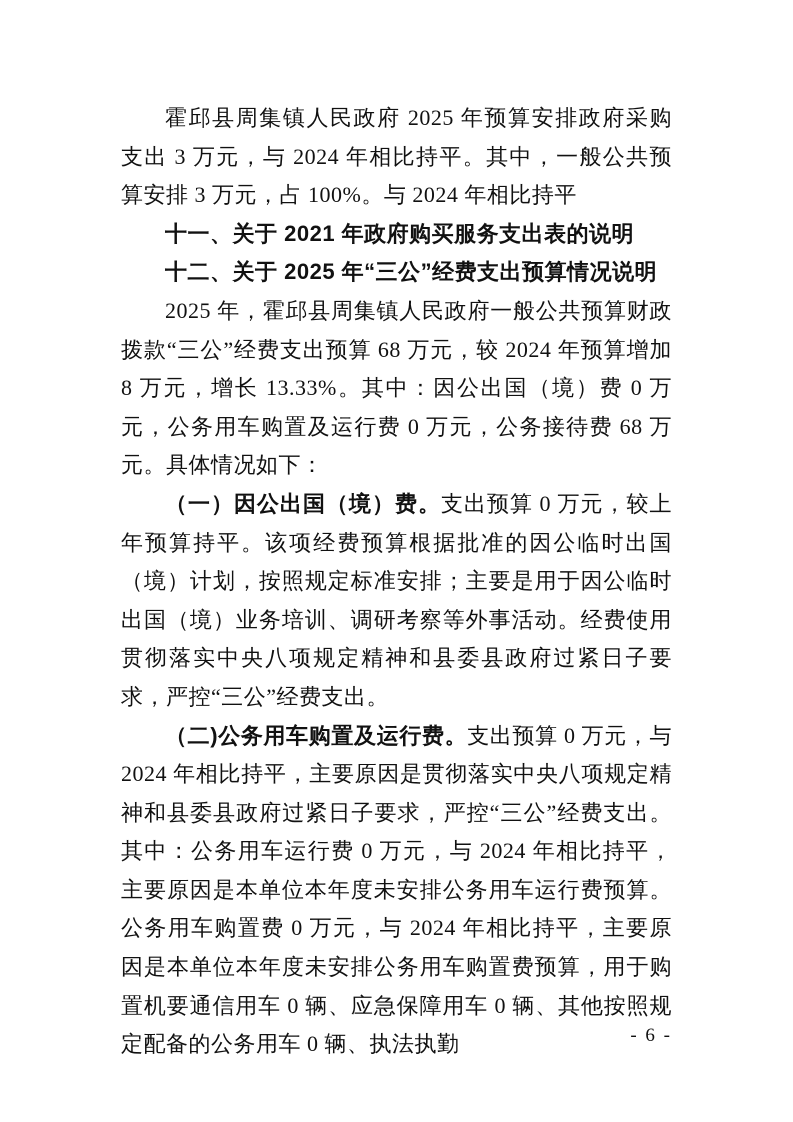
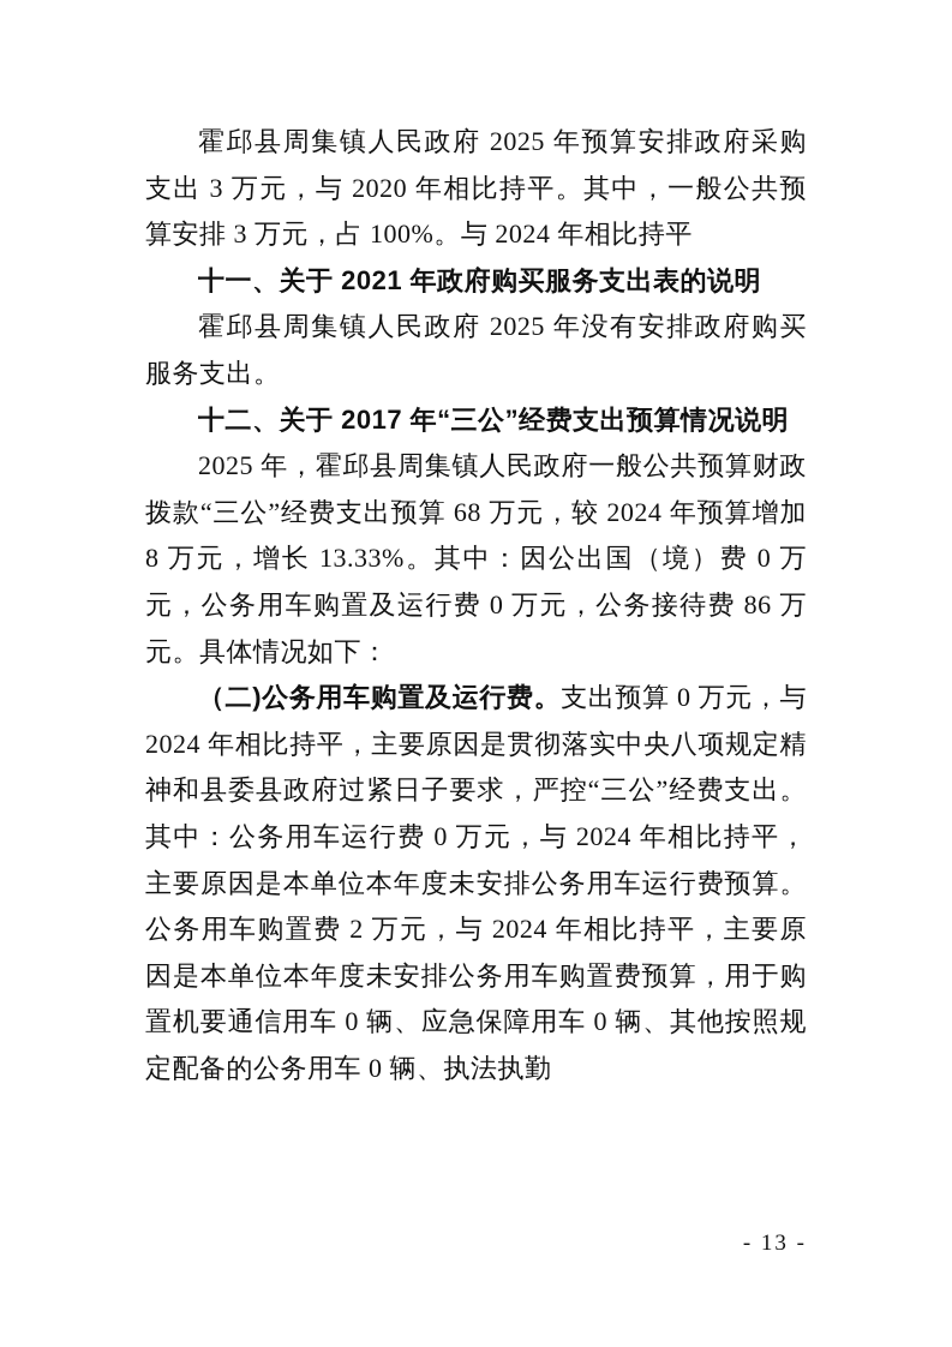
- 霍邱县周集镇人民政府 2025 年预算安排政府采购支出 3 万元，与 2024 年相比持平。其中，一般公共预算安排 3 万元，占 100%。与 2024 年相比持平
+ 霍邱县周集镇人民政府 2025 年预算安排政府采购支出 3 万元，与 2020 年相比持平。其中，一般公共预算安排 3 万元，占 100%。与 2024 年相比持平
  十一、关于 2021 年政府购买服务支出表的说明
+ 霍邱县周集镇人民政府 2025 年没有安排政府购买服务支出。
- 十二、关于 2025 年“三公”经费支出预算情况说明
+ 十二、关于 2017 年“三公”经费支出预算情况说明
- 2025 年，霍邱县周集镇人民政府一般公共预算财政拨款“三公”经费支出预算 68 万元，较 2024 年预算增加 8 万元，增长 13.33%。其中：因公出国（境）费 0 万元，公务用车购置及运行费 0 万元，公务接待费 68 万元。具体情况如下：
+ 2025 年，霍邱县周集镇人民政府一般公共预算财政拨款“三公”经费支出预算 68 万元，较 2024 年预算增加 8 万元，增长 13.33%。其中：因公出国（境）费 0 万元，公务用车购置及运行费 0 万元，公务接待费 86 万元。具体情况如下：
- （一）因公出国（境）费。支出预算 0 万元，较上年预算持平。该项经费预算根据批准的因公临时出国（境）计划，按照规定标准安排；主要是用于因公临时出国（境）业务培训、调研考察等外事活动。经费使用贯彻落实中央八项规定精神和县委县政府过紧日子要求，严控“三公”经费支出。
- （二)公务用车购置及运行费。支出预算 0 万元，与 2024 年相比持平，主要原因是贯彻落实中央八项规定精神和县委县政府过紧日子要求，严控“三公”经费支出。其中：公务用车运行费 0 万元，与 2024 年相比持平，主要原因是本单位本年度未安排公务用车运行费预算。公务用车购置费 0 万元，与 2024 年相比持平，主要原因是本单位本年度未安排公务用车购置费预算，用于购置机要通信用车 0 辆、应急保障用车 0 辆、其他按照规定配备的公务用车 0 辆、执法执勤
+ （二)公务用车购置及运行费。支出预算 0 万元，与 2024 年相比持平，主要原因是贯彻落实中央八项规定精神和县委县政府过紧日子要求，严控“三公”经费支出。其中：公务用车运行费 0 万元，与 2024 年相比持平，主要原因是本单位本年度未安排公务用车运行费预算。公务用车购置费 2 万元，与 2024 年相比持平，主要原因是本单位本年度未安排公务用车购置费预算，用于购置机要通信用车 0 辆、应急保障用车 0 辆、其他按照规定配备的公务用车 0 辆、执法执勤
- - 6 -
+ - 13 -
